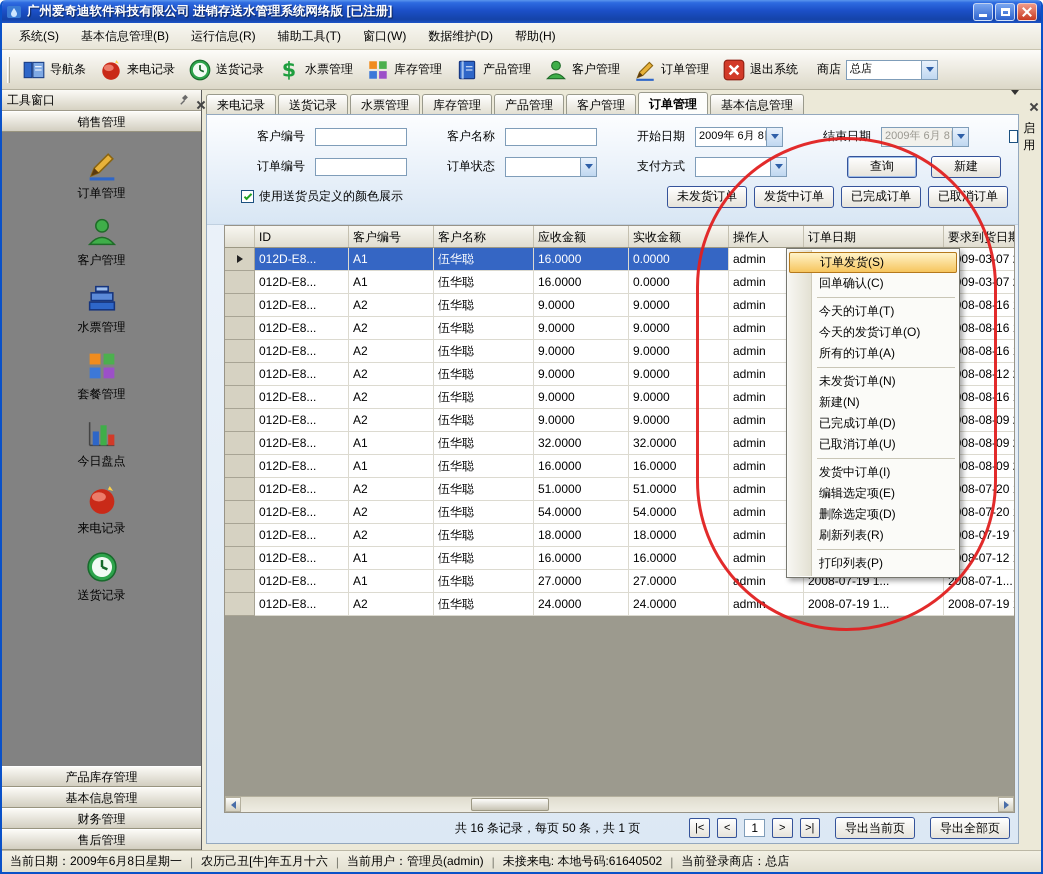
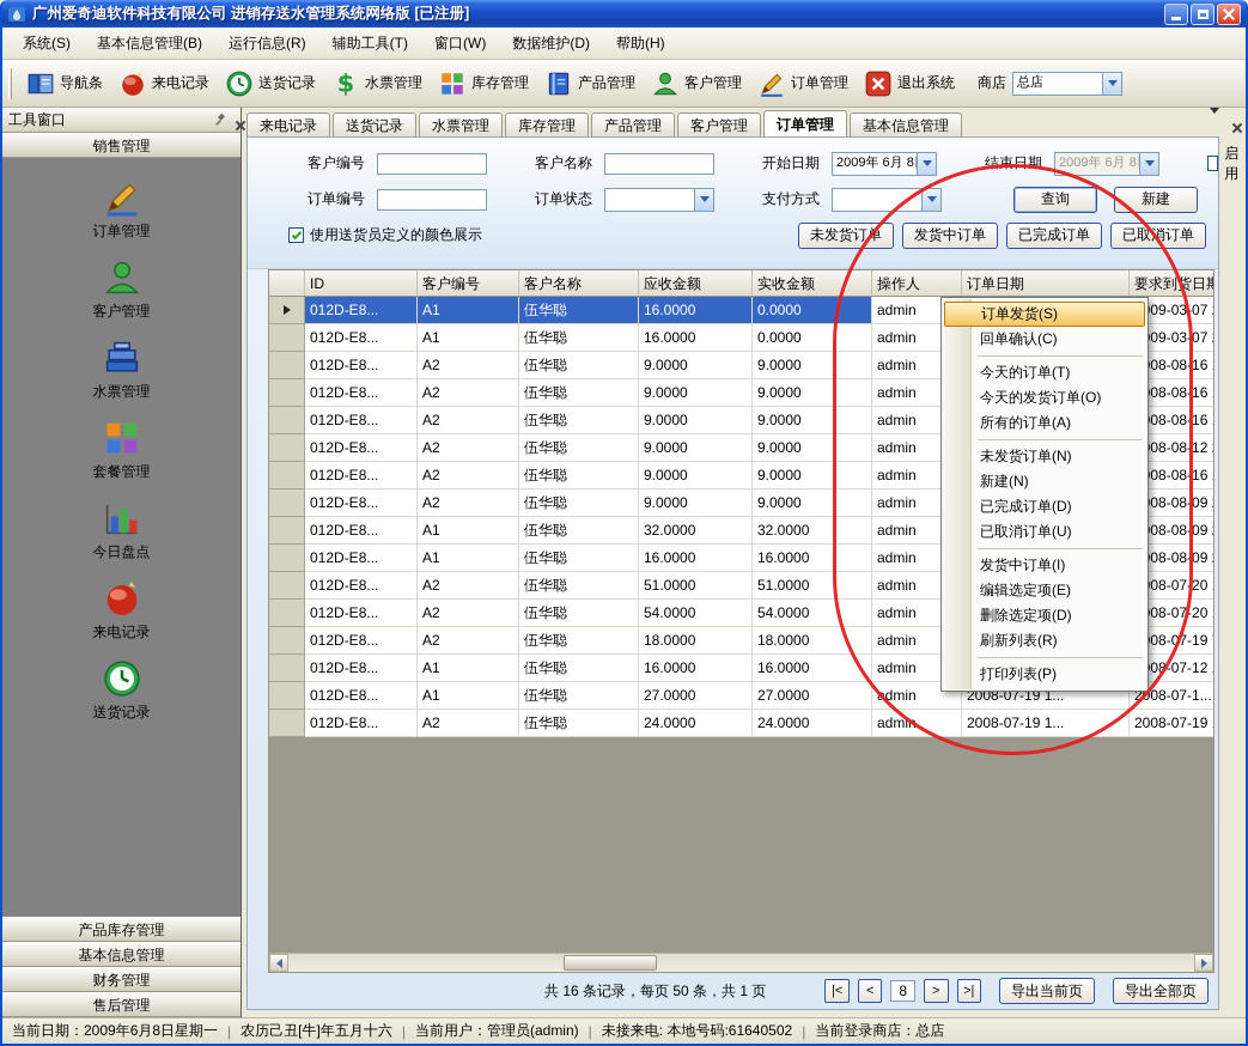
  广州爱奇迪软件科技有限公司 进销存送水管理系统网络版 [已注册]
  系统(S)
  基本信息管理(B)
  运行信息(R)
  辅助工具(T)
  窗口(W)
  数据维护(D)
  帮助(H)
  导航条
  来电记录
  送货记录
  $
  水票管理
  库存管理
  产品管理
  客户管理
  订单管理
  退出系统
  商店
  总店
  工具窗口
  销售管理
  订单管理
  客户管理
  水票管理
  套餐管理
  今日盘点
  来电记录
  送货记录
  产品库存管理
  基本信息管理
  财务管理
  售后管理
  来电记录
  送货记录
  水票管理
  库存管理
  产品管理
  客户管理
  订单管理
  基本信息管理
  客户编号
  客户名称
  开始日期
  2009年 6月 8
  结束日期
  2009年 6月 8
  启用
  订单编号
  订单状态
  支付方式
  查询
  新建
  使用送货员定义的颜色展示
  未发货订单
  发货中订单
  已完成订单
  已取消订单
  ID
  客户编号
  客户名称
  应收金额
  实收金额
  操作人
  订单日期
  要求到货日
  012D-E8...
  A1
  伍华聪
  16.0000
  0.0000
  admin
  012D-E8...
  A1
  伍华聪
  16.0000
  0.0000
  admin
  012D-E8...
  A2
  伍华聪
  9.0000
  9.0000
  admin
  012D-E8...
  A2
  伍华聪
  9.0000
  9.0000
  admin
  012D-E8...
  A2
  伍华聪
  9.0000
  9.0000
  admin
  012D-E8...
  A2
  伍华聪
  9.0000
  9.0000
  admin
  012D-E8...
  A2
  伍华聪
  9.0000
  9.0000
  admin
  012D-E8...
  A2
  伍华聪
  9.0000
  9.0000
  admin
  012D-E8...
  A1
  伍华聪
  32.0000
  32.0000
  admin
  012D-E8...
  A1
  伍华聪
  16.0000
  16.0000
  admin
  012D-E8...
  A2
  伍华聪
  51.0000
  51.0000
  admin
  012D-E8...
  A2
  伍华聪
  54.0000
  54.0000
  admin
  012D-E8...
  A2
  伍华聪
  18.0000
  18.0000
  admin
  012D-E8...
  A1
  伍华聪
  16.0000
  16.0000
  admin
  012D-E8...
  A1
  伍华聪
  27.0000
  27.0000
  admin
  2008-07-19 1...
  2008-07-1...
  012D-E8...
  A2
  伍华聪
  24.0000
  24.0000
  admin
  2008-07-19 1...
  2008-07-19
  共 16 条记录，每页 50 条，共 1 页
  |<
  <
- 1
+ 8
  >
  >|
  导出当前页
  导出全部页
  当前日期：2009年6月8日星期一
  |
  农历己丑[牛]年五月十六
  |
  当前用户：管理员(admin)
  |
  未接来电: 本地号码:61640502
  |
  当前登录商店：总店
  订单发货(S)
  回单确认(C)
  今天的订单(T)
  今天的发货订单(O)
  所有的订单(A)
  未发货订单(N)
  新建(N)
  已完成订单(D)
  已取消订单(U)
  发货中订单(I)
  编辑选定项(E)
  删除选定项(D)
  刷新列表(R)
  打印列表(P)
